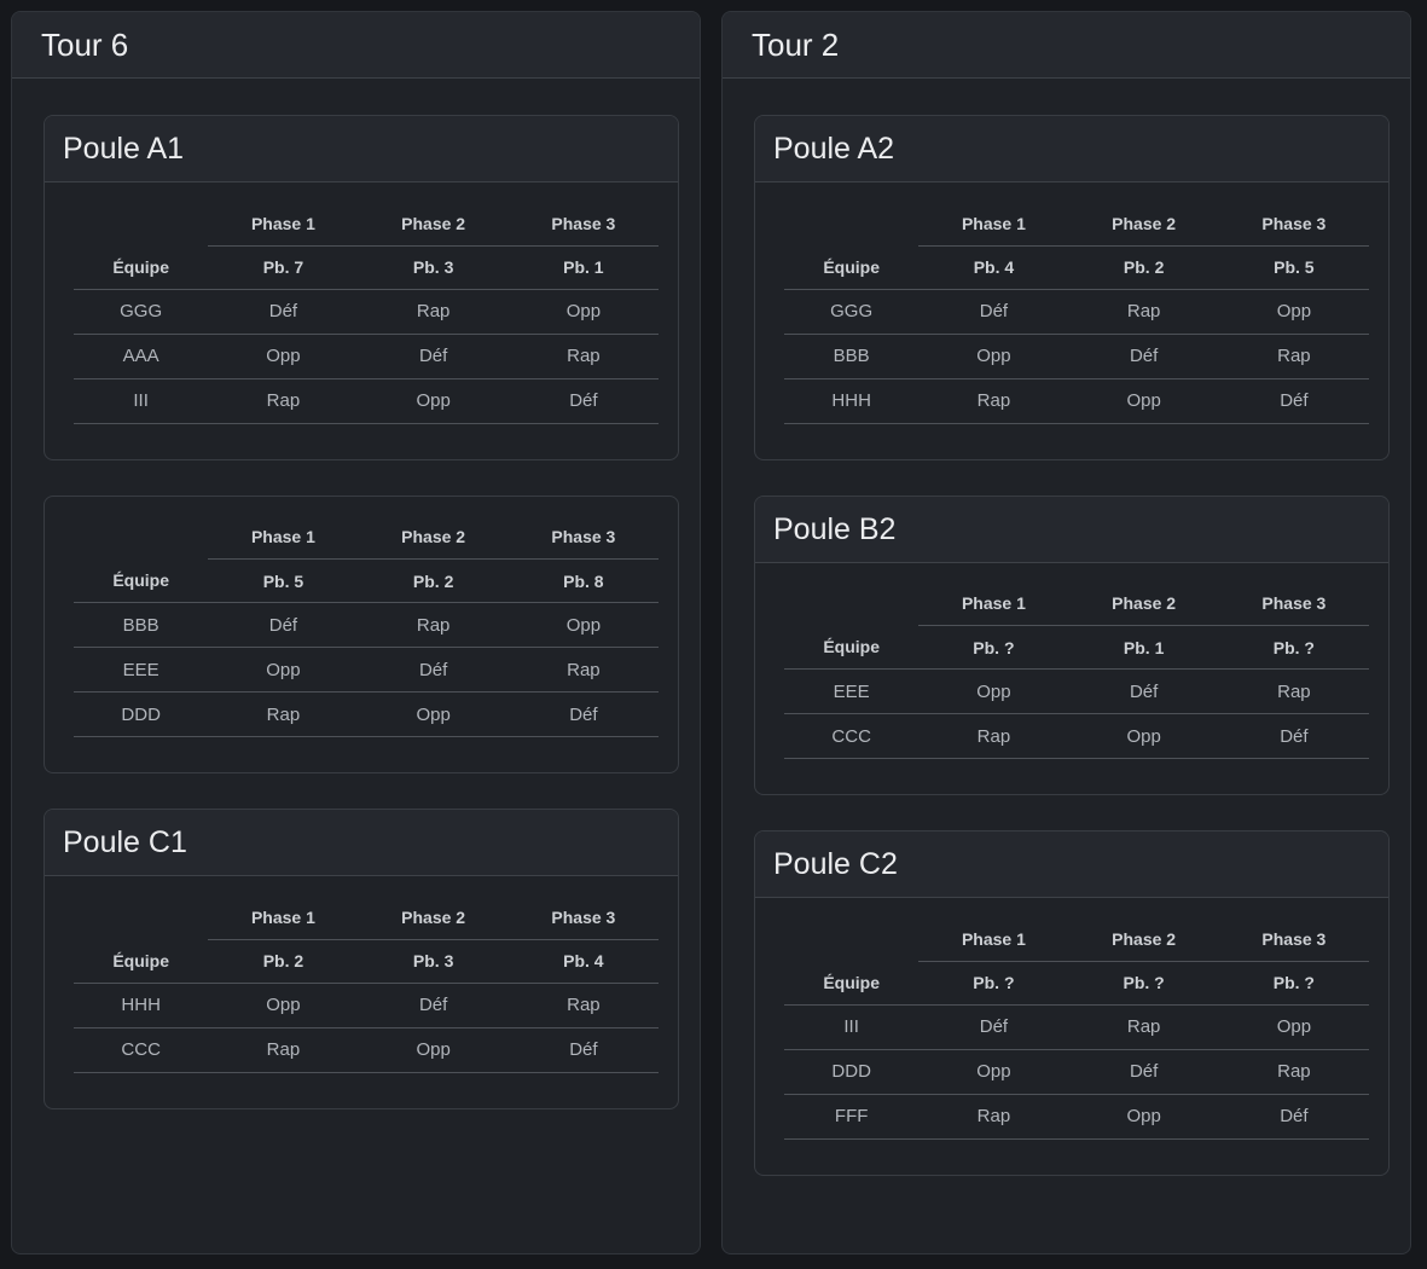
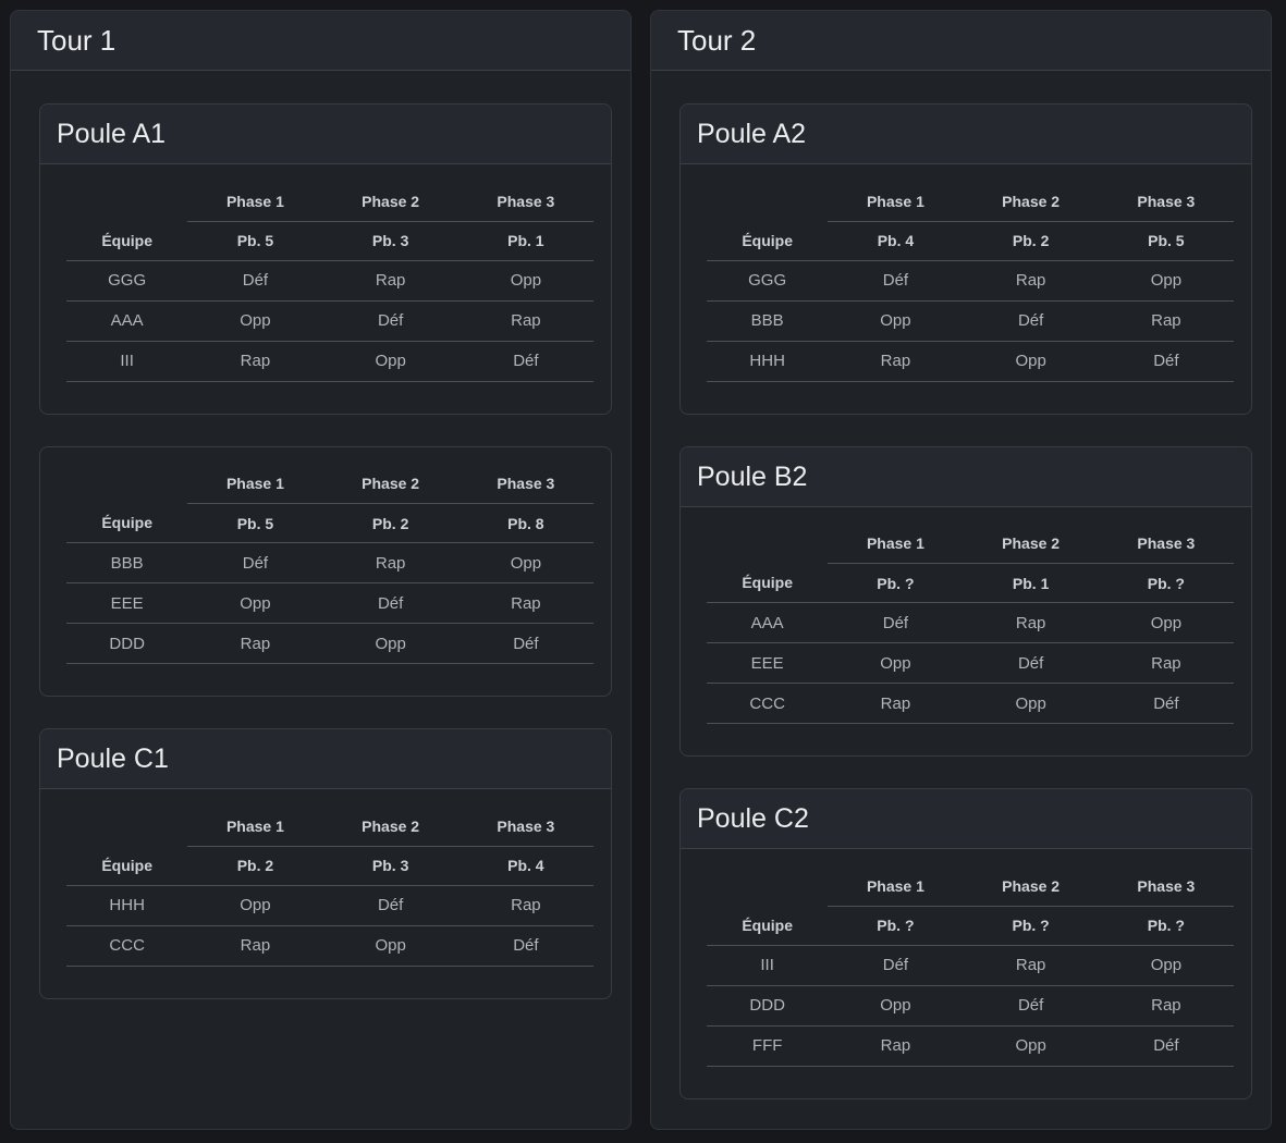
- Tour 6
+ Tour 1
  Poule A1
  	Phase 1	Phase 2	Phase 3
- Équipe	Pb. 7	Pb. 3	Pb. 1
+ Équipe	Pb. 5	Pb. 3	Pb. 1
  GGG	Déf	Rap	Opp
  AAA	Opp	Déf	Rap
  III	Rap	Opp	Déf
  	Phase 1	Phase 2	Phase 3
  Équipe	Pb. 5	Pb. 2	Pb. 8
  BBB	Déf	Rap	Opp
  EEE	Opp	Déf	Rap
  DDD	Rap	Opp	Déf
  Poule C1
  	Phase 1	Phase 2	Phase 3
  Équipe	Pb. 2	Pb. 3	Pb. 4
  HHH	Opp	Déf	Rap
  CCC	Rap	Opp	Déf
  Tour 2
  Poule A2
  	Phase 1	Phase 2	Phase 3
  Équipe	Pb. 4	Pb. 2	Pb. 5
  GGG	Déf	Rap	Opp
  BBB	Opp	Déf	Rap
  HHH	Rap	Opp	Déf
  Poule B2
  	Phase 1	Phase 2	Phase 3
  Équipe	Pb. ?	Pb. 1	Pb. ?
+ AAA	Déf	Rap	Opp
  EEE	Opp	Déf	Rap
  CCC	Rap	Opp	Déf
  Poule C2
  	Phase 1	Phase 2	Phase 3
  Équipe	Pb. ?	Pb. ?	Pb. ?
  III	Déf	Rap	Opp
  DDD	Opp	Déf	Rap
  FFF	Rap	Opp	Déf
